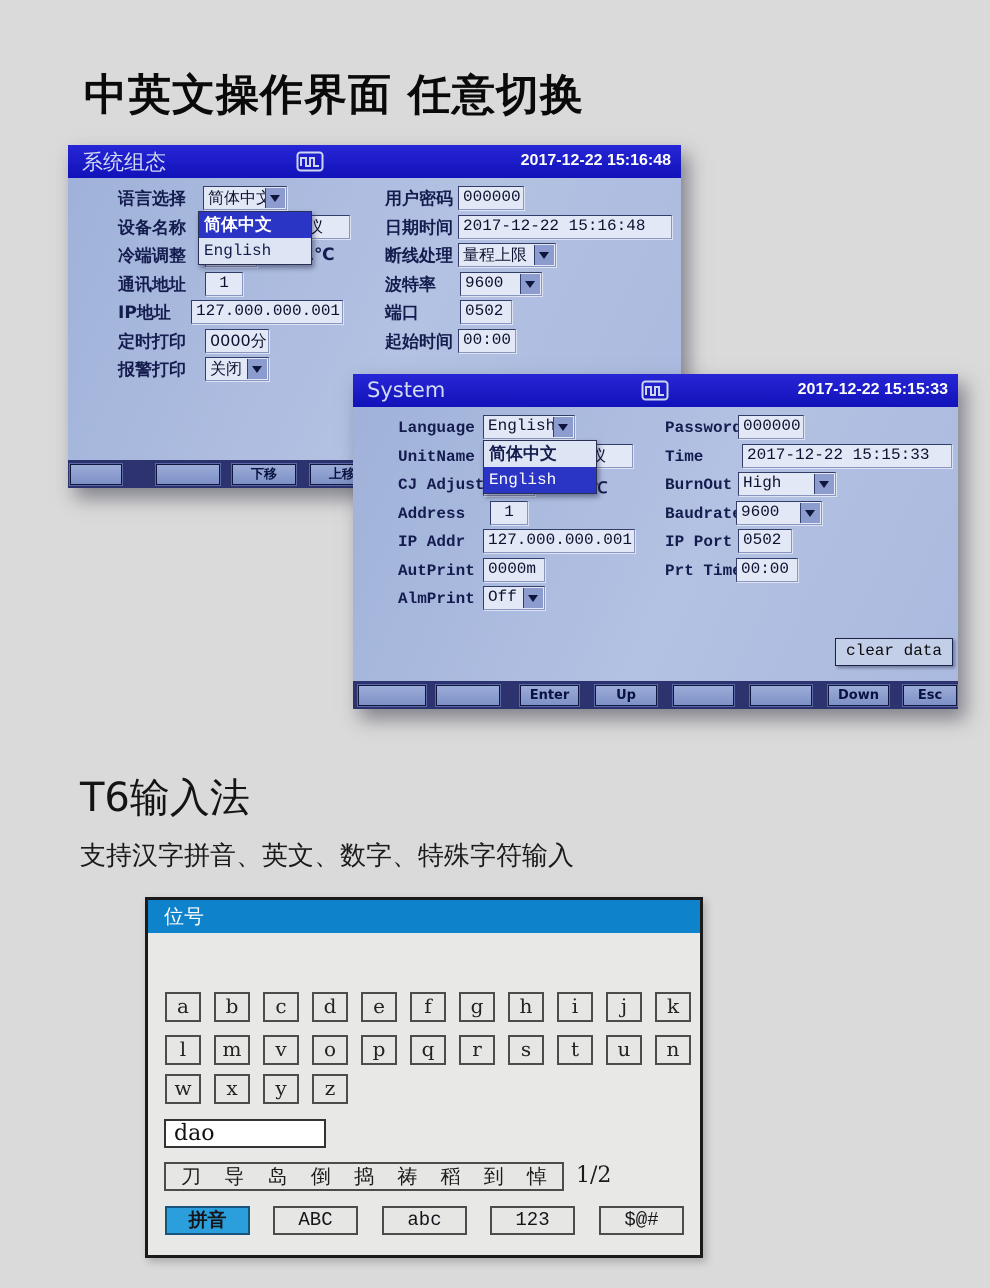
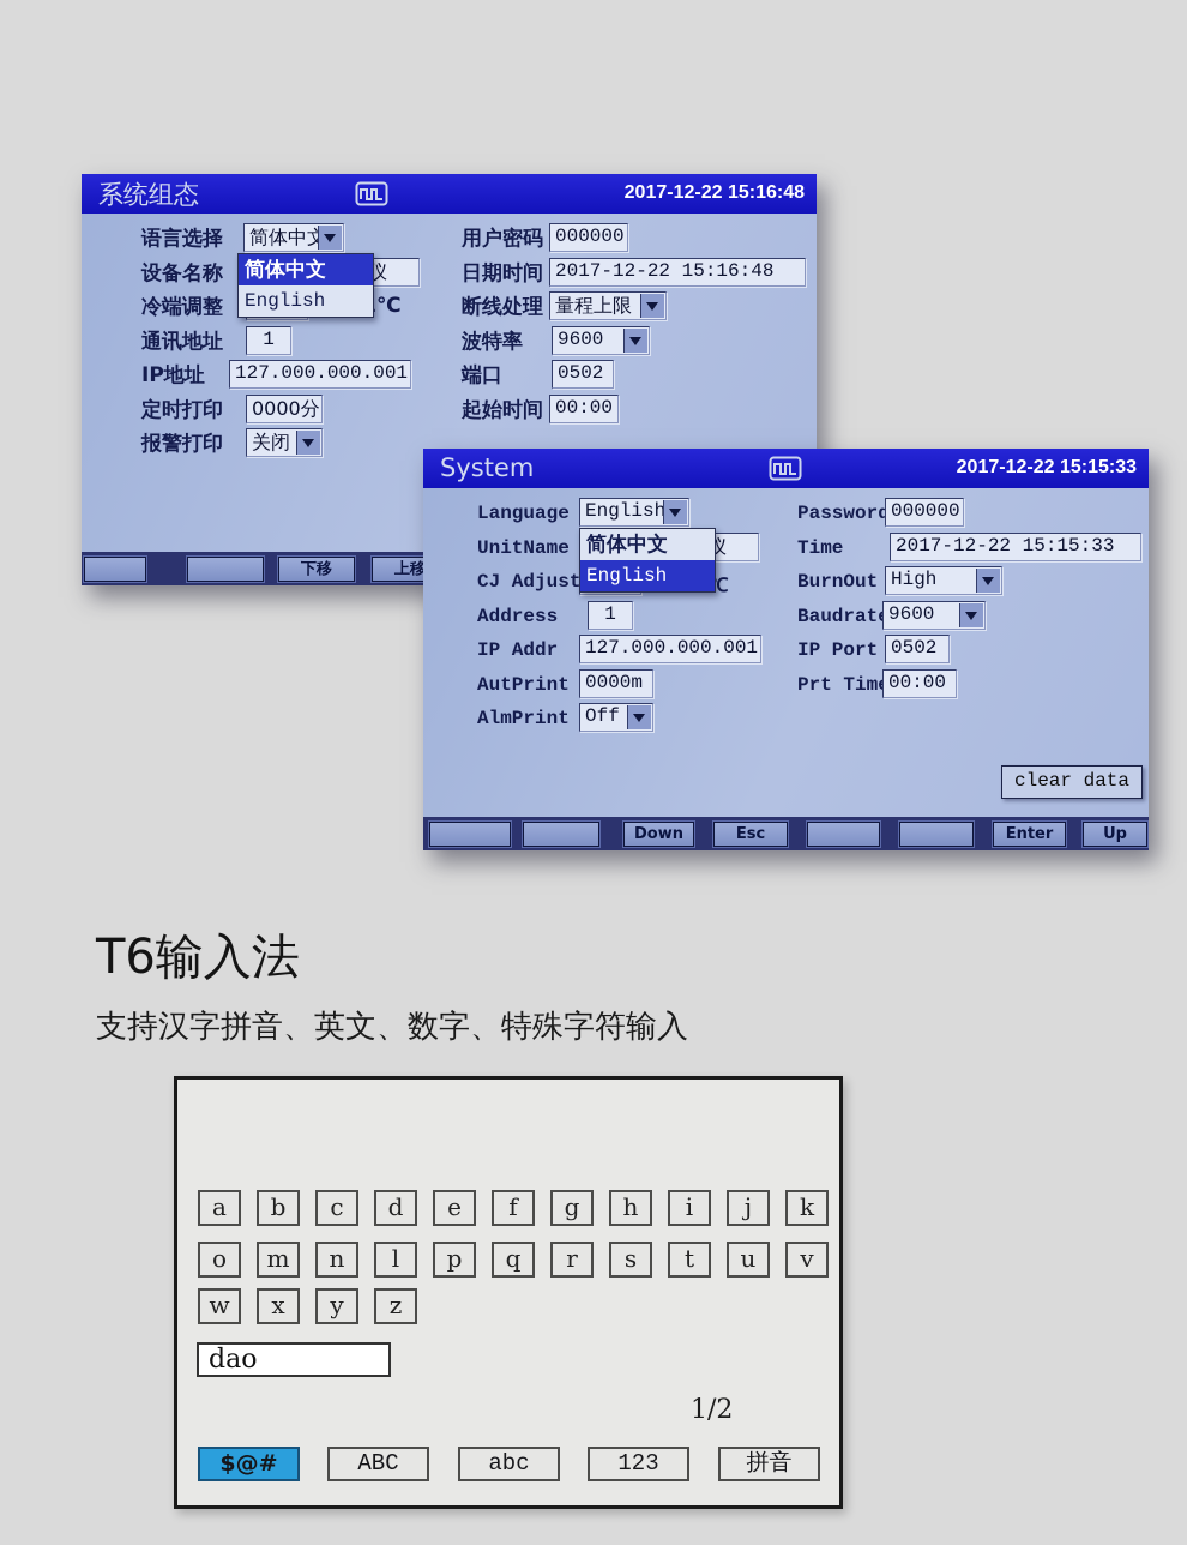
- 中英文操作界面 任意切换
  语言选择
  简体中文
  设备名称
  仪
  简体中文
  English
  冷端调整
  通讯地址
  1
  IP地址
  127.000.000.001
  定时打印
  0000分
  报警打印
  关闭
  用户密码
  000000
  日期时间
  2017-12-22 15:16:48
  断线处理
  量程上限
  波特率
  9600
  端口
  0502
  起始时间
  00:00
  系统组态
  2017-12-22 15:16:48
  下移
  上移
  Language
  English
  UnitName
  仪
  简体中文
  English
  CJ Adjust
  Address
  1
  IP Addr
  127.000.000.001
  AutPrint
  0000m
  AlmPrint
  Off
  Password
  000000
  Time
  2017-12-22 15:15:33
  BurnOut
  High
  Baudrat
  9600
  IP Port
  0502
  Prt Tim
  00:00
  clear data
  System
  2017-12-22 15:15:33
- Enter
+ Down
- Up
+ Esc
- Down
+ Enter
- Esc
+ Up
  T6输入法
  支持汉字拼音、英文、数字、特殊字符输入
- 位号
  a
  b
  c
  d
  e
  f
  g
  h
  i
  j
  k
- l
+ o
  m
- v
+ n
- o
+ l
  p
  q
  r
  s
  t
  u
- n
+ v
  w
  x
  y
  z
  dao
- 刀
- 导
- 岛
- 倒
- 捣
- 祷
- 稻
- 到
- 悼
  1/2
- 拼音
+ $@#
  ABC
  abc
  123
- $@#
+ 拼音
